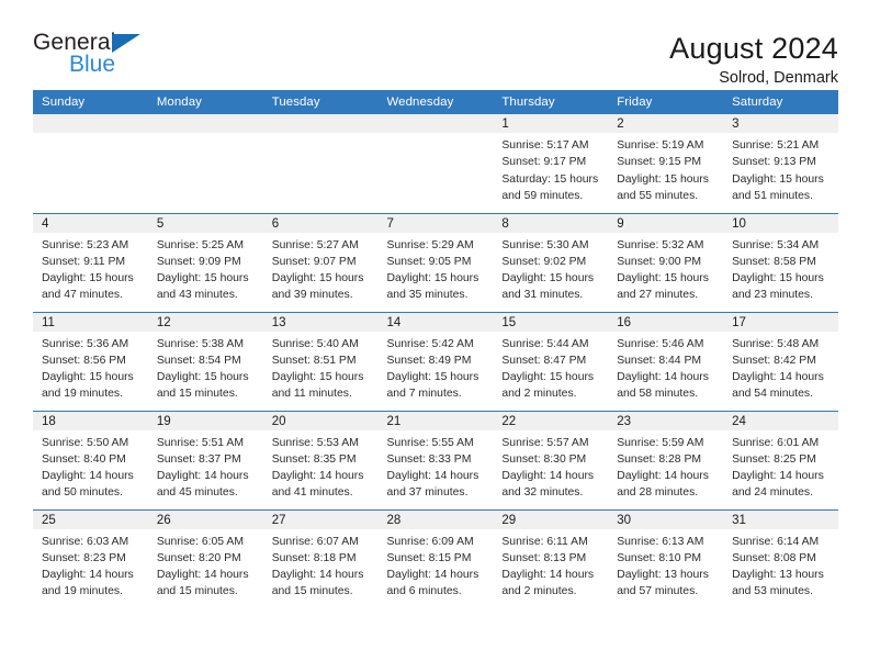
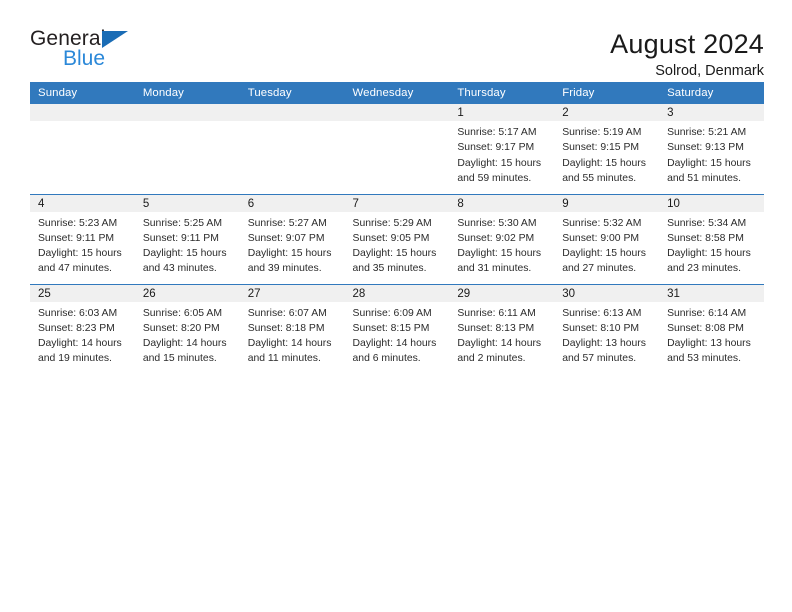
  General
  Blue
  August 2024
  Solrod, Denmark
  Sunday	Monday	Tuesday	Wednesday	Thursday	Friday	Saturday
- 				1Sunrise: 5:17 AMSunset: 9:17 PMSaturday: 15 hours and 59 minutes.	2Sunrise: 5:19 AMSunset: 9:15 PMDaylight: 15 hours and 55 minutes.	3Sunrise: 5:21 AMSunset: 9:13 PMDaylight: 15 hours and 51 minutes.
+ 				1Sunrise: 5:17 AMSunset: 9:17 PMDaylight: 15 hours and 59 minutes.	2Sunrise: 5:19 AMSunset: 9:15 PMDaylight: 15 hours and 55 minutes.	3Sunrise: 5:21 AMSunset: 9:13 PMDaylight: 15 hours and 51 minutes.
- 4Sunrise: 5:23 AMSunset: 9:11 PMDaylight: 15 hours and 47 minutes.	5Sunrise: 5:25 AMSunset: 9:09 PMDaylight: 15 hours and 43 minutes.	6Sunrise: 5:27 AMSunset: 9:07 PMDaylight: 15 hours and 39 minutes.	7Sunrise: 5:29 AMSunset: 9:05 PMDaylight: 15 hours and 35 minutes.	8Sunrise: 5:30 AMSunset: 9:02 PMDaylight: 15 hours and 31 minutes.	9Sunrise: 5:32 AMSunset: 9:00 PMDaylight: 15 hours and 27 minutes.	10Sunrise: 5:34 AMSunset: 8:58 PMDaylight: 15 hours and 23 minutes.
+ 4Sunrise: 5:23 AMSunset: 9:11 PMDaylight: 15 hours and 47 minutes.	5Sunrise: 5:25 AMSunset: 9:11 PMDaylight: 15 hours and 43 minutes.	6Sunrise: 5:27 AMSunset: 9:07 PMDaylight: 15 hours and 39 minutes.	7Sunrise: 5:29 AMSunset: 9:05 PMDaylight: 15 hours and 35 minutes.	8Sunrise: 5:30 AMSunset: 9:02 PMDaylight: 15 hours and 31 minutes.	9Sunrise: 5:32 AMSunset: 9:00 PMDaylight: 15 hours and 27 minutes.	10Sunrise: 5:34 AMSunset: 8:58 PMDaylight: 15 hours and 23 minutes.
- 11Sunrise: 5:36 AMSunset: 8:56 PMDaylight: 15 hours and 19 minutes.	12Sunrise: 5:38 AMSunset: 8:54 PMDaylight: 15 hours and 15 minutes.	13Sunrise: 5:40 AMSunset: 8:51 PMDaylight: 15 hours and 11 minutes.	14Sunrise: 5:42 AMSunset: 8:49 PMDaylight: 15 hours and 7 minutes.	15Sunrise: 5:44 AMSunset: 8:47 PMDaylight: 15 hours and 2 minutes.	16Sunrise: 5:46 AMSunset: 8:44 PMDaylight: 14 hours and 58 minutes.	17Sunrise: 5:48 AMSunset: 8:42 PMDaylight: 14 hours and 54 minutes.
- 18Sunrise: 5:50 AMSunset: 8:40 PMDaylight: 14 hours and 50 minutes.	19Sunrise: 5:51 AMSunset: 8:37 PMDaylight: 14 hours and 45 minutes.	20Sunrise: 5:53 AMSunset: 8:35 PMDaylight: 14 hours and 41 minutes.	21Sunrise: 5:55 AMSunset: 8:33 PMDaylight: 14 hours and 37 minutes.	22Sunrise: 5:57 AMSunset: 8:30 PMDaylight: 14 hours and 32 minutes.	23Sunrise: 5:59 AMSunset: 8:28 PMDaylight: 14 hours and 28 minutes.	24Sunrise: 6:01 AMSunset: 8:25 PMDaylight: 14 hours and 24 minutes.
- 25Sunrise: 6:03 AMSunset: 8:23 PMDaylight: 14 hours and 19 minutes.	26Sunrise: 6:05 AMSunset: 8:20 PMDaylight: 14 hours and 15 minutes.	27Sunrise: 6:07 AMSunset: 8:18 PMDaylight: 14 hours and 15 minutes.	28Sunrise: 6:09 AMSunset: 8:15 PMDaylight: 14 hours and 6 minutes.	29Sunrise: 6:11 AMSunset: 8:13 PMDaylight: 14 hours and 2 minutes.	30Sunrise: 6:13 AMSunset: 8:10 PMDaylight: 13 hours and 57 minutes.	31Sunrise: 6:14 AMSunset: 8:08 PMDaylight: 13 hours and 53 minutes.
+ 25Sunrise: 6:03 AMSunset: 8:23 PMDaylight: 14 hours and 19 minutes.	26Sunrise: 6:05 AMSunset: 8:20 PMDaylight: 14 hours and 15 minutes.	27Sunrise: 6:07 AMSunset: 8:18 PMDaylight: 14 hours and 11 minutes.	28Sunrise: 6:09 AMSunset: 8:15 PMDaylight: 14 hours and 6 minutes.	29Sunrise: 6:11 AMSunset: 8:13 PMDaylight: 14 hours and 2 minutes.	30Sunrise: 6:13 AMSunset: 8:10 PMDaylight: 13 hours and 57 minutes.	31Sunrise: 6:14 AMSunset: 8:08 PMDaylight: 13 hours and 53 minutes.
